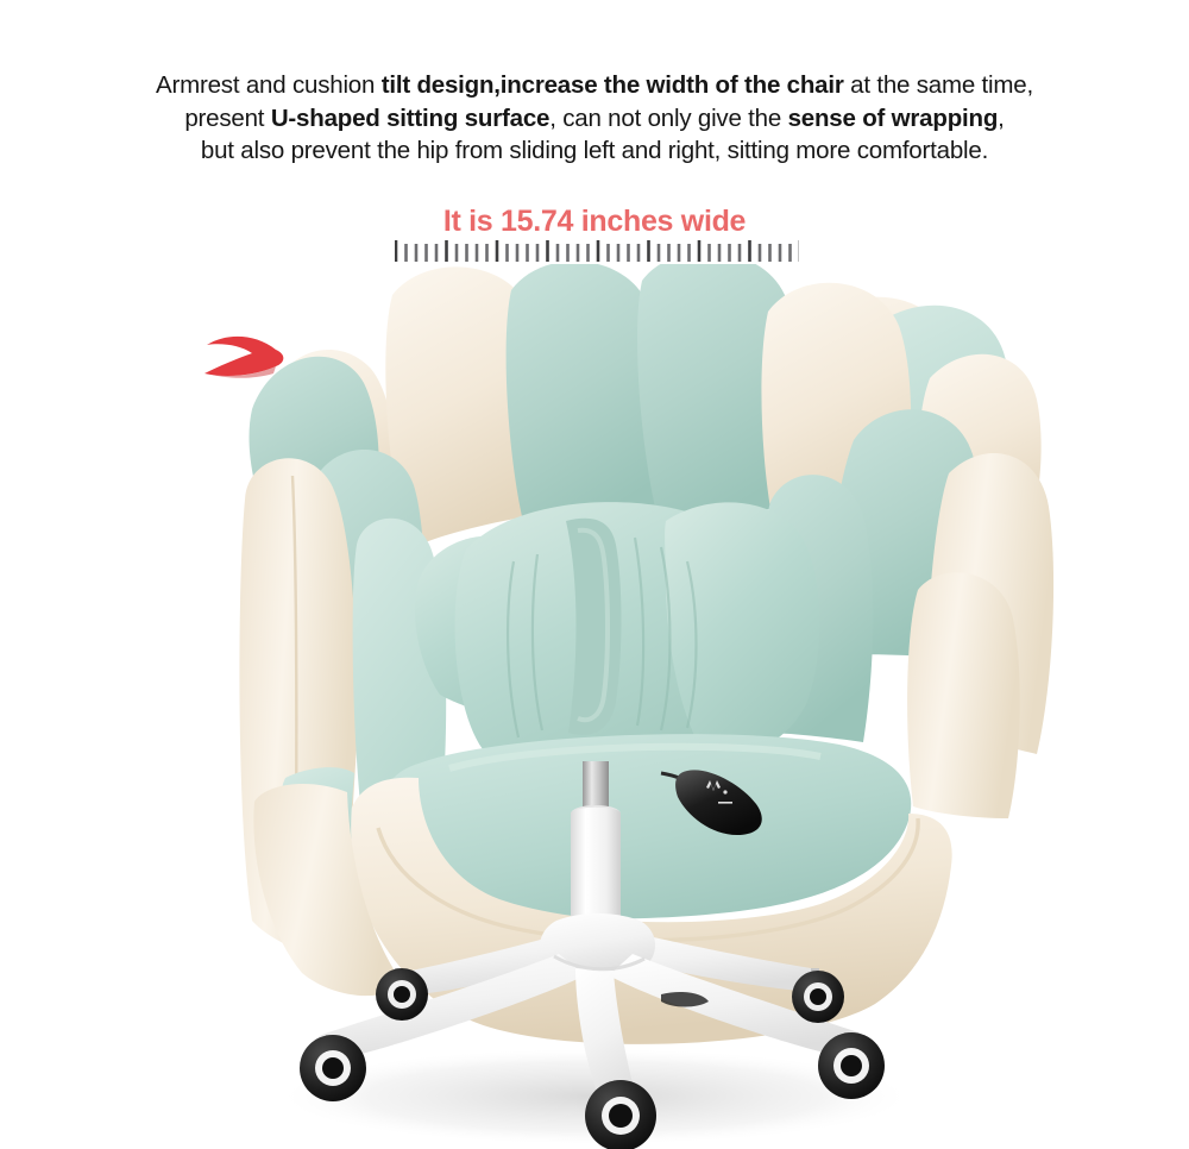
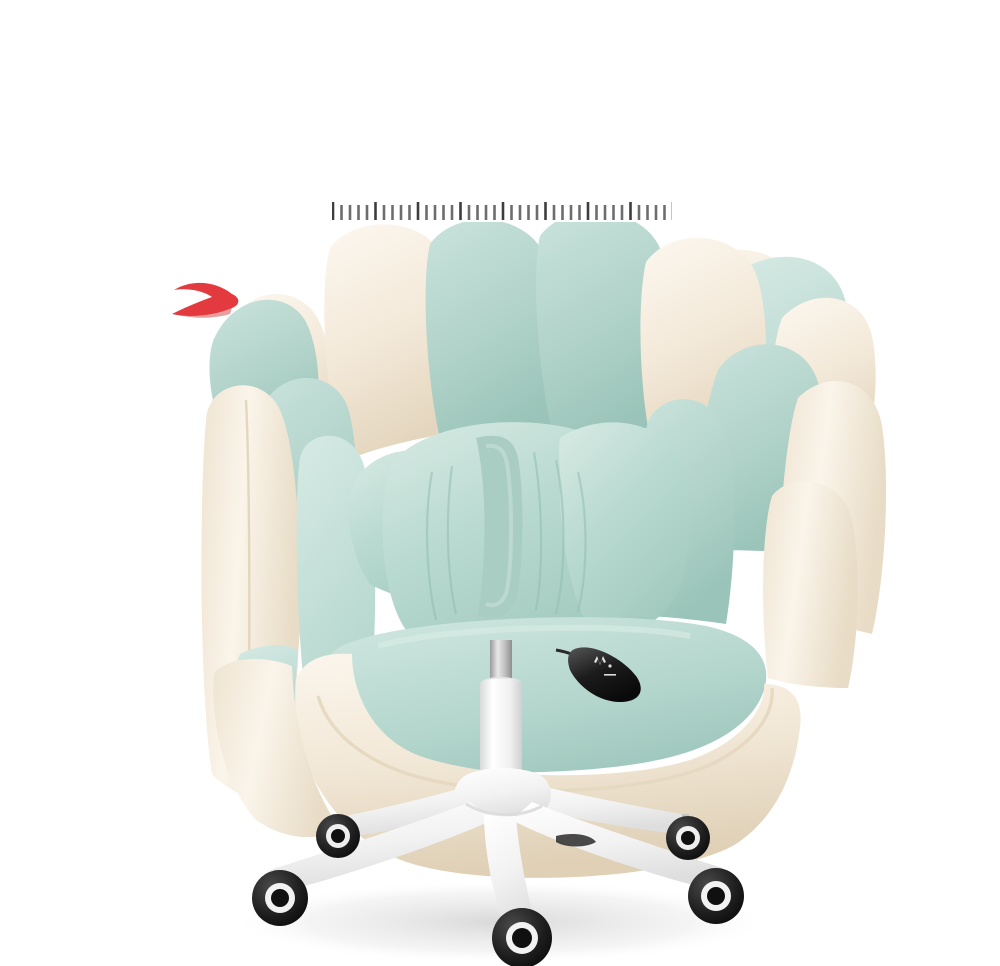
- Armrest and cushion tilt design,increase the width of the chair at the same time,
- present U-shaped sitting surface, can not only give the sense of wrapping,
- but also prevent the hip from sliding left and right, sitting more comfortable.
- It is 15.74 inches wide
